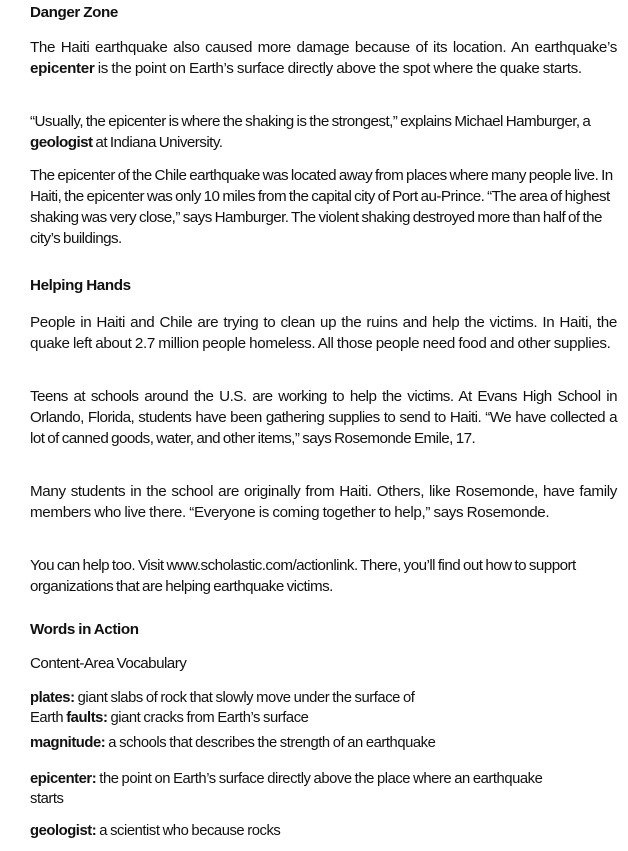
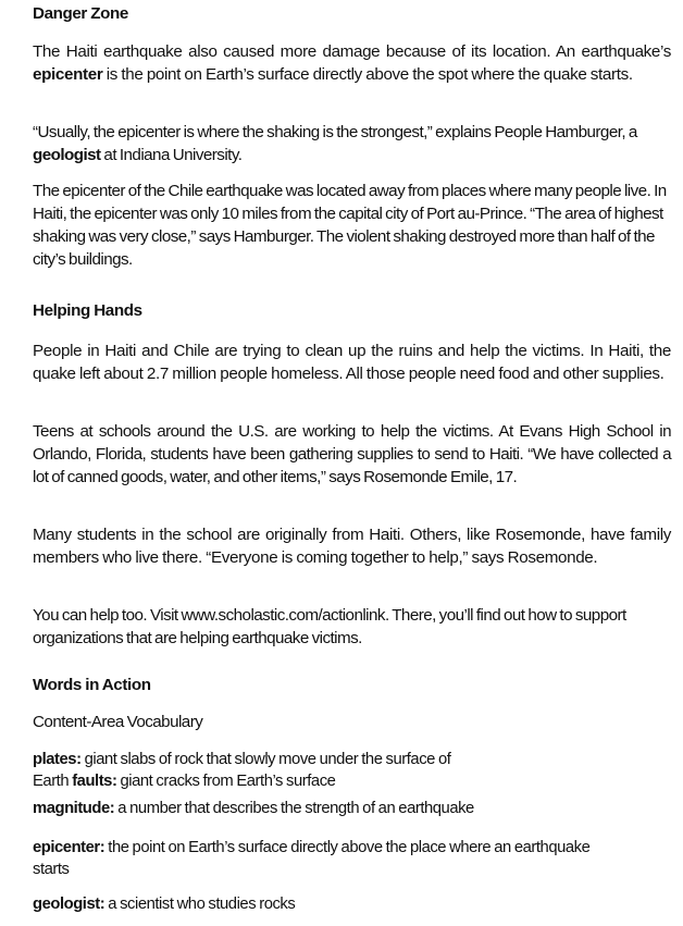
  Danger Zone
  The Haiti earthquake also caused more damage because of its location. An earthquake’s epicenter is the point on Earth’s surface directly above the spot where the quake starts.
- “Usually, the epicenter is where the shaking is the strongest,” explains Michael Hamburger, a geologist at Indiana University.
+ “Usually, the epicenter is where the shaking is the strongest,” explains People Hamburger, a geologist at Indiana University.
  The epicenter of the Chile earthquake was located away from places where many people live. In Haiti, the epicenter was only 10 miles from the capital city of Port au-Prince. “The area of highest shaking was very close,” says Hamburger. The violent shaking destroyed more than half of the city’s buildings.
  Helping Hands
  People in Haiti and Chile are trying to clean up the ruins and help the victims. In Haiti, the quake left about 2.7 million people homeless. All those people need food and other supplies.
  Teens at schools around the U.S. are working to help the victims. At Evans High School in Orlando, Florida, students have been gathering supplies to send to Haiti. “We have collected a lot of canned goods, water, and other items,” says Rosemonde Emile, 17.
  Many students in the school are originally from Haiti. Others, like Rosemonde, have family members who live there. “Everyone is coming together to help,” says Rosemonde.
  You can help too. Visit www.scholastic.com/actionlink. There, you’ll find out how to support organizations that are helping earthquake victims.
  Words in Action
  Content-Area Vocabulary
  plates: giant slabs of rock that slowly move under the surface of Earth faults: giant cracks from Earth’s surface
- magnitude: a schools that describes the strength of an earthquake
+ magnitude: a number that describes the strength of an earthquake
  epicenter: the point on Earth’s surface directly above the place where an earthquake starts
- geologist: a scientist who because rocks
+ geologist: a scientist who studies rocks
